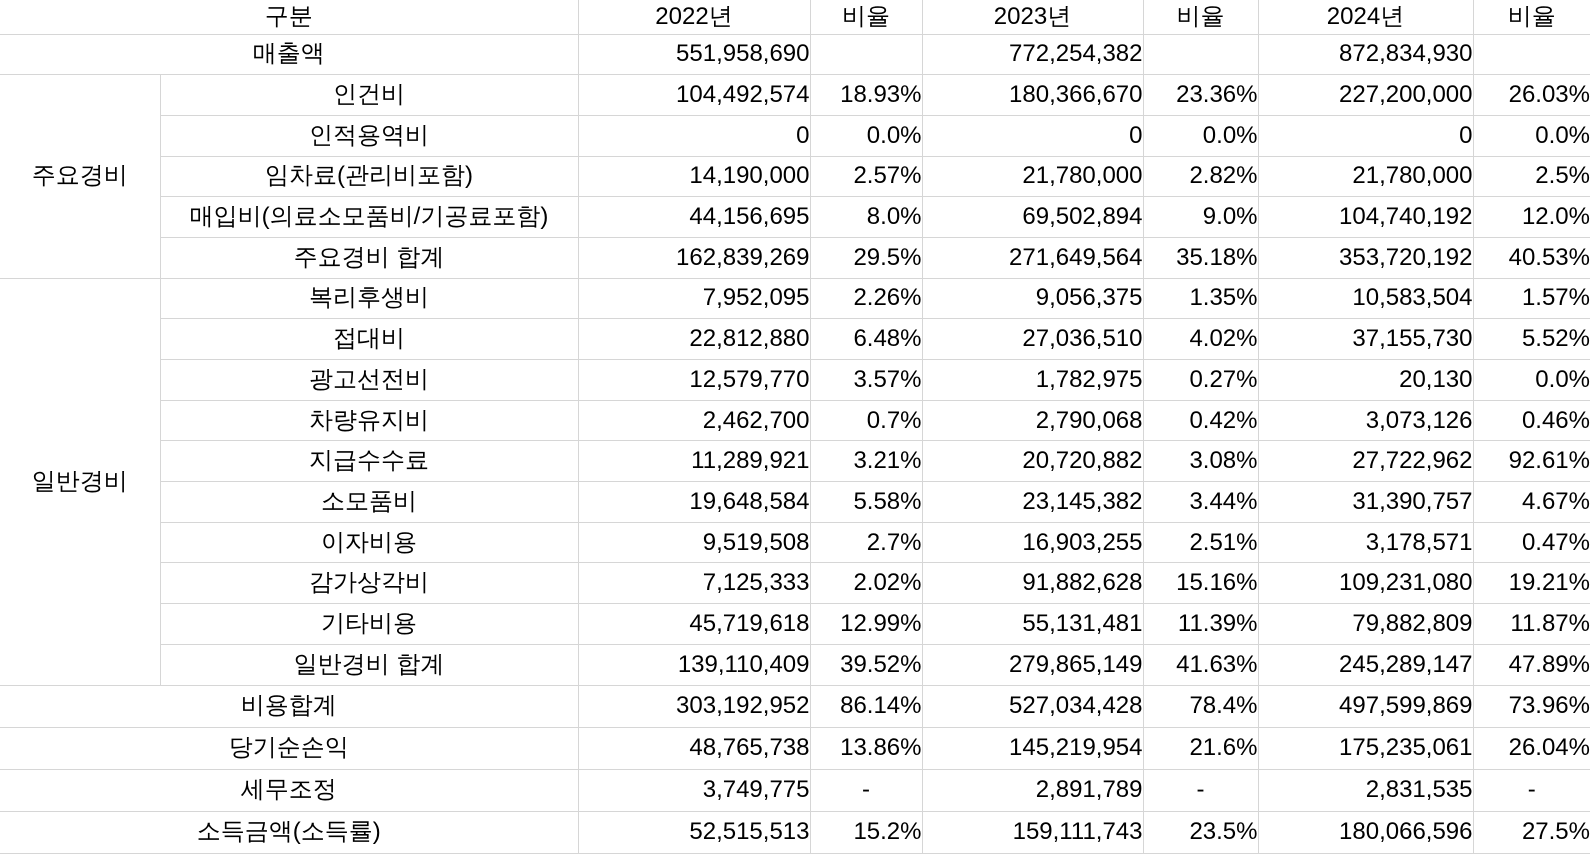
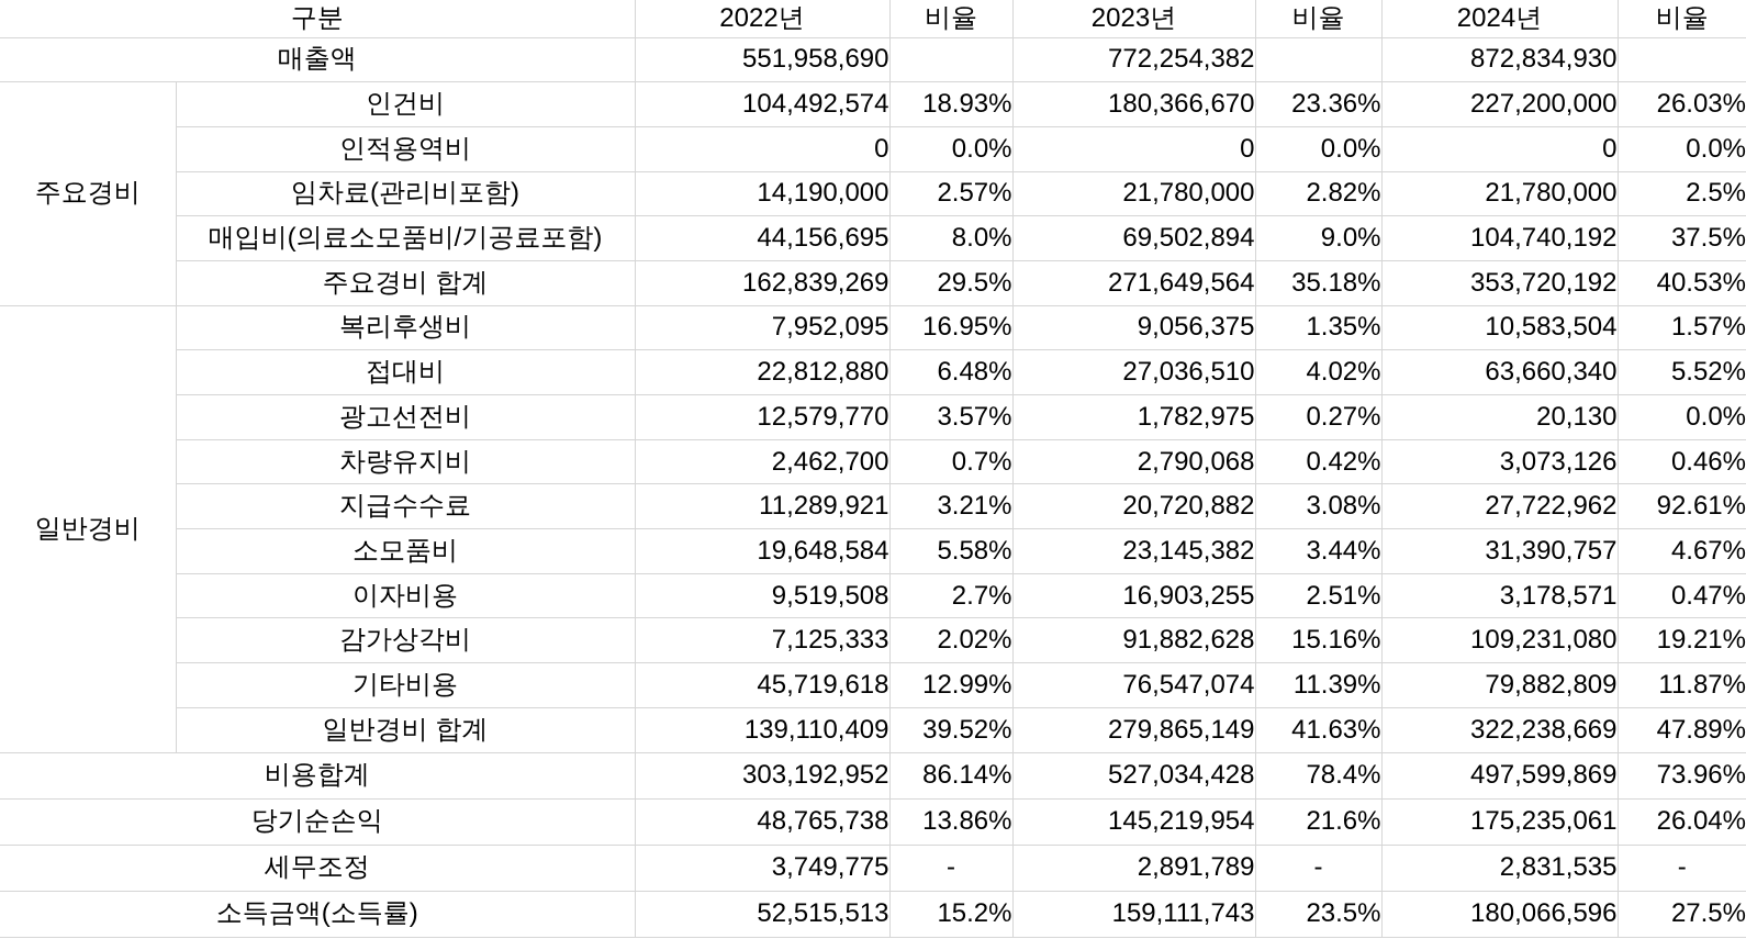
  구분	2022년	비율	2023년	비율	2024년	비율
  매출액	551,958,690		772,254,382		872,834,930
  주요경비	인건비	104,492,574	18.93%	180,366,670	23.36%	227,200,000	26.03%
  인적용역비	0	0.0%	0	0.0%	0	0.0%
  임차료(관리비포함)	14,190,000	2.57%	21,780,000	2.82%	21,780,000	2.5%
- 매입비(의료소모품비/기공료포함)	44,156,695	8.0%	69,502,894	9.0%	104,740,192	12.0%
+ 매입비(의료소모품비/기공료포함)	44,156,695	8.0%	69,502,894	9.0%	104,740,192	37.5%
  주요경비 합계	162,839,269	29.5%	271,649,564	35.18%	353,720,192	40.53%
- 일반경비	복리후생비	7,952,095	2.26%	9,056,375	1.35%	10,583,504	1.57%
+ 일반경비	복리후생비	7,952,095	16.95%	9,056,375	1.35%	10,583,504	1.57%
- 접대비	22,812,880	6.48%	27,036,510	4.02%	37,155,730	5.52%
+ 접대비	22,812,880	6.48%	27,036,510	4.02%	63,660,340	5.52%
  광고선전비	12,579,770	3.57%	1,782,975	0.27%	20,130	0.0%
  차량유지비	2,462,700	0.7%	2,790,068	0.42%	3,073,126	0.46%
  지급수수료	11,289,921	3.21%	20,720,882	3.08%	27,722,962	92.61%
  소모품비	19,648,584	5.58%	23,145,382	3.44%	31,390,757	4.67%
  이자비용	9,519,508	2.7%	16,903,255	2.51%	3,178,571	0.47%
  감가상각비	7,125,333	2.02%	91,882,628	15.16%	109,231,080	19.21%
- 기타비용	45,719,618	12.99%	55,131,481	11.39%	79,882,809	11.87%
+ 기타비용	45,719,618	12.99%	76,547,074	11.39%	79,882,809	11.87%
- 일반경비 합계	139,110,409	39.52%	279,865,149	41.63%	245,289,147	47.89%
+ 일반경비 합계	139,110,409	39.52%	279,865,149	41.63%	322,238,669	47.89%
  비용합계	303,192,952	86.14%	527,034,428	78.4%	497,599,869	73.96%
  당기순손익	48,765,738	13.86%	145,219,954	21.6%	175,235,061	26.04%
  세무조정	3,749,775	-	2,891,789	-	2,831,535	-
  소득금액(소득률)	52,515,513	15.2%	159,111,743	23.5%	180,066,596	27.5%
